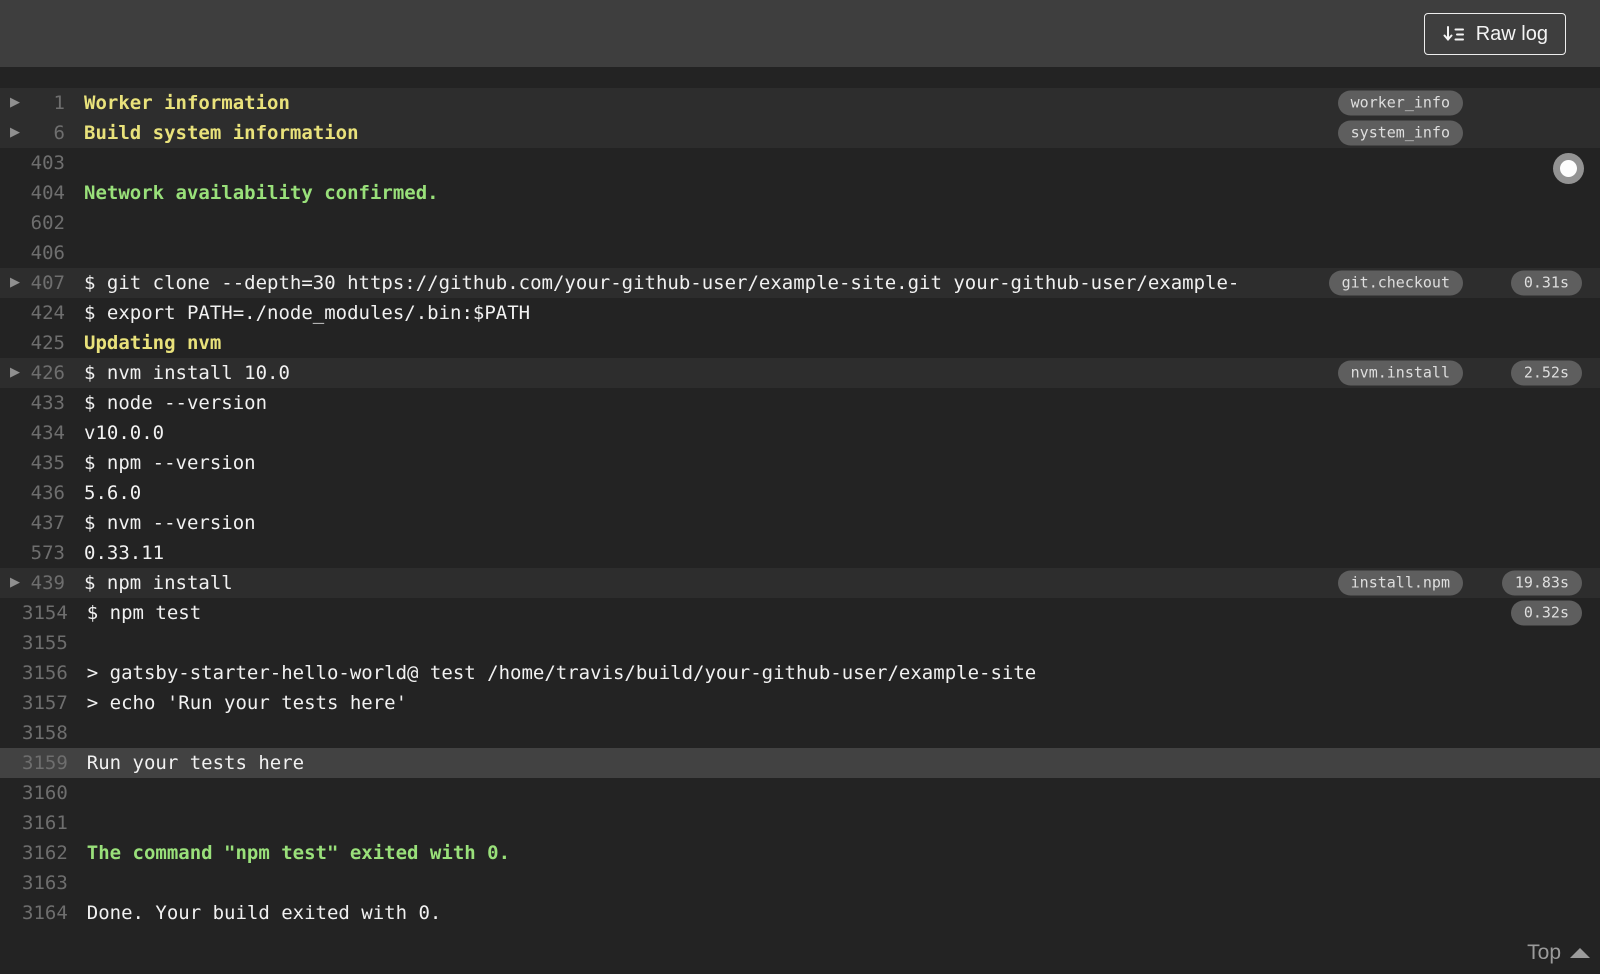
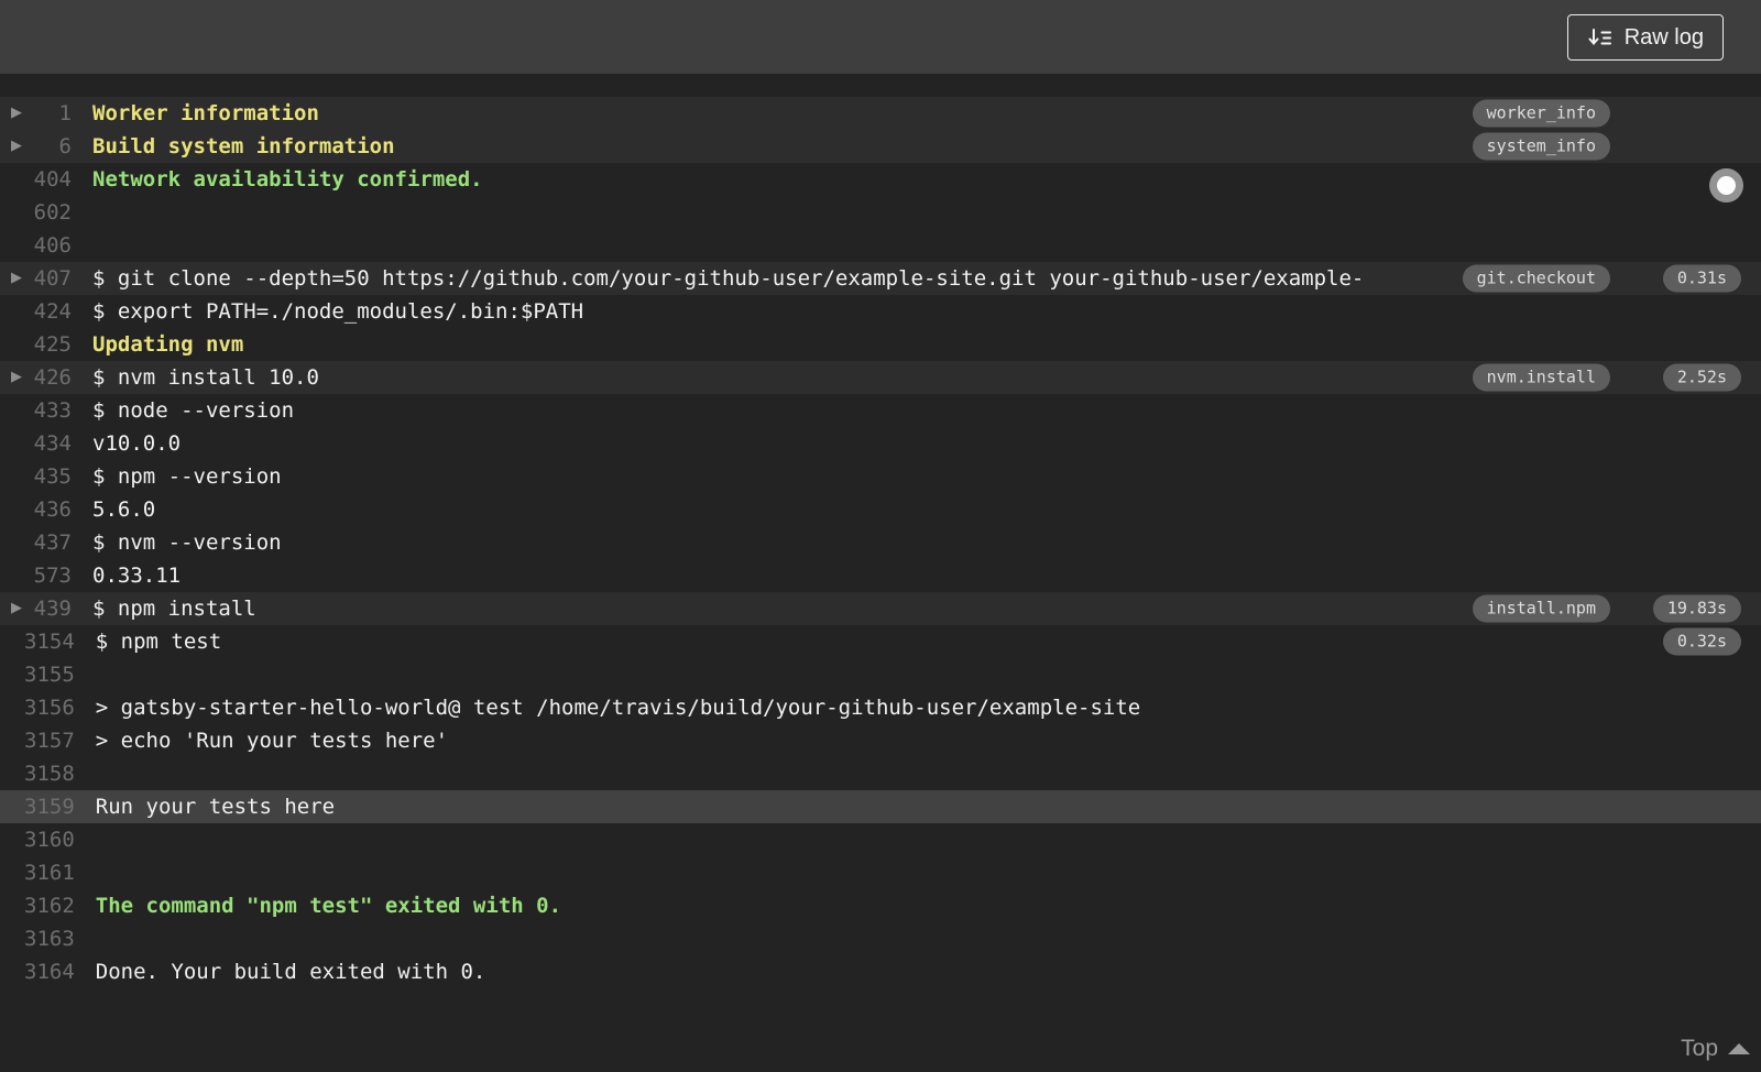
  Raw log
  ▶
  1
  Worker information
  worker_info
  ▶
  6
  Build system information
  system_info
- 403
  404
  Network availability confirmed.
  602
  406
  ▶
  407
- $ git clone --depth=30 https://github.com/your-github-user/example-site.git your-github-user/example-
+ $ git clone --depth=50 https://github.com/your-github-user/example-site.git your-github-user/example-
  git.checkout
  0.31s
  424
  $ export PATH=./node_modules/.bin:$PATH
  425
  Updating nvm
  ▶
  426
  $ nvm install 10.0
  nvm.install
  2.52s
  433
  $ node --version
  434
  v10.0.0
  435
  $ npm --version
  436
  5.6.0
  437
  $ nvm --version
  573
  0.33.11
  ▶
  439
  $ npm install
  install.npm
  19.83s
  3154
  $ npm test
  0.32s
  3155
  3156
  > gatsby-starter-hello-world@ test /home/travis/build/your-github-user/example-site
  3157
  > echo 'Run your tests here'
  3158
  3159
  Run your tests here
  3160
  3161
  3162
  The command "npm test" exited with 0.
  3163
  3164
  Done. Your build exited with 0.
  Top
